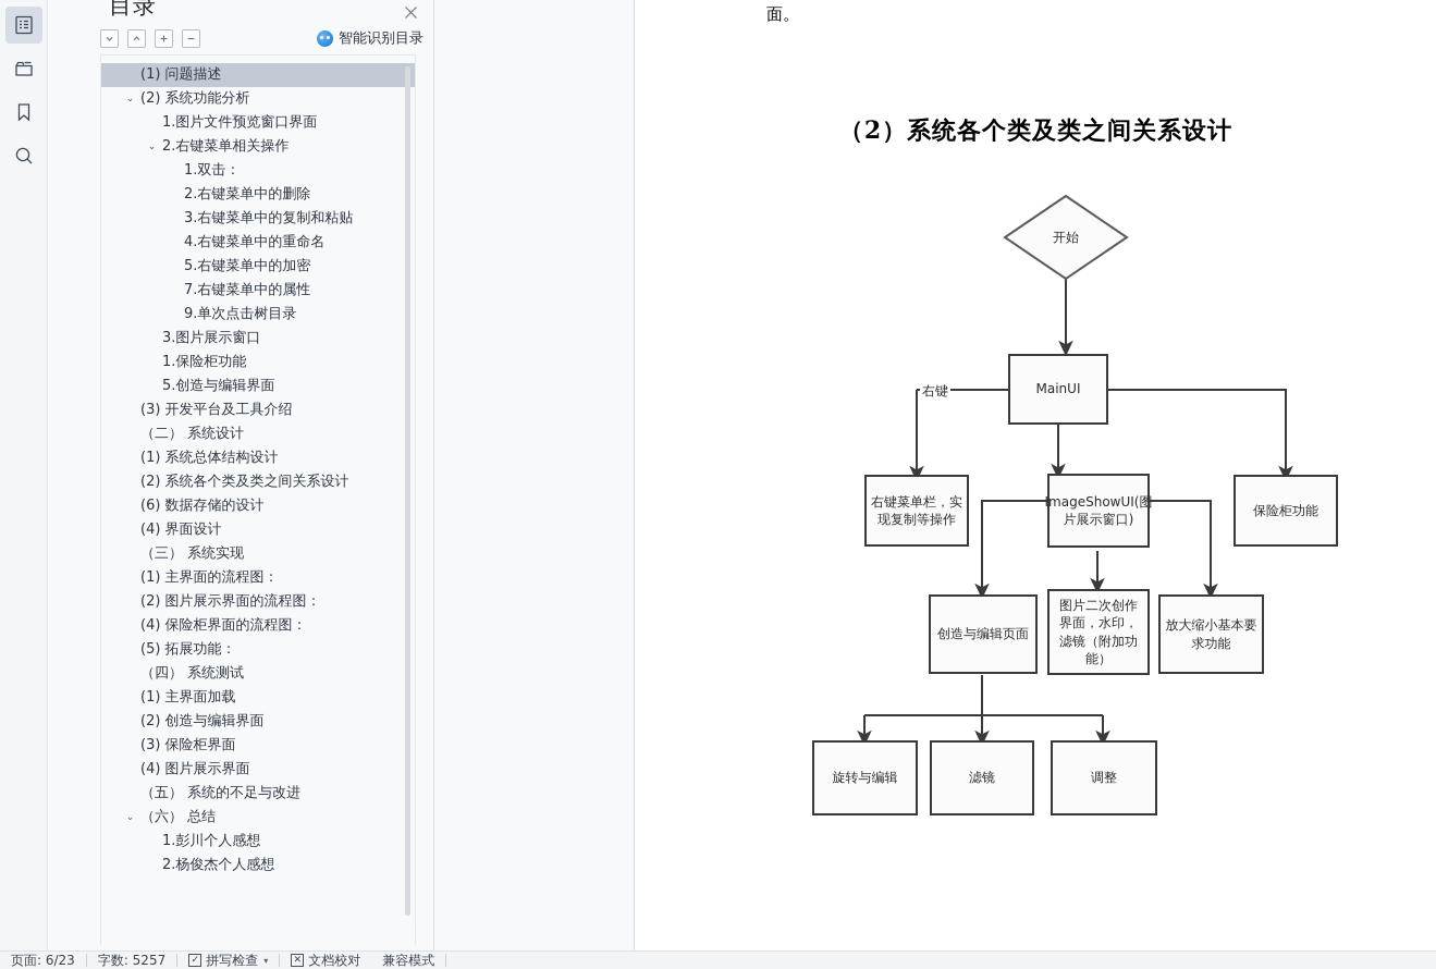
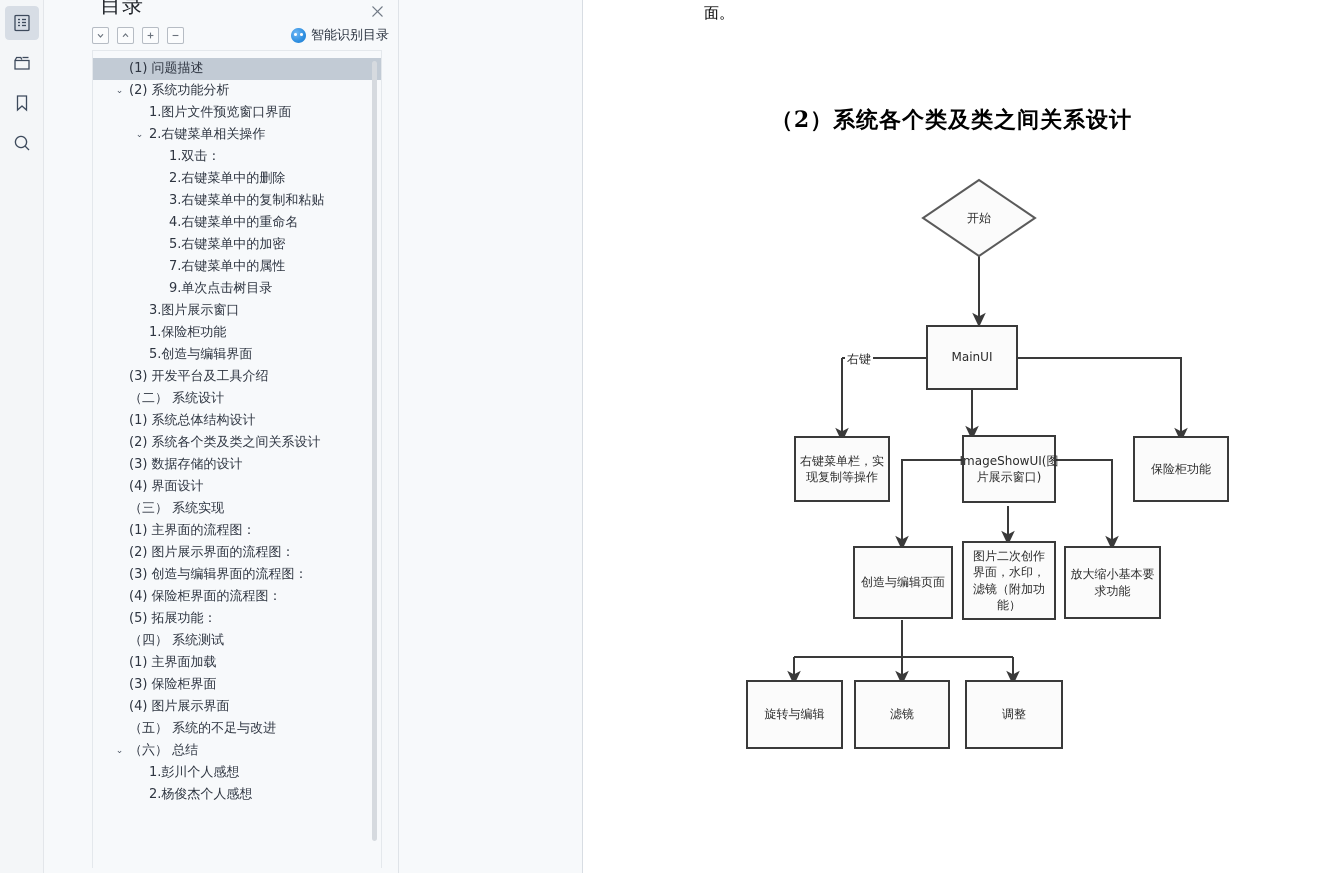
  目录
  智能识别目录
  (1) 问题描述
  ⌄
  (2) 系统功能分析
  1.图片文件预览窗口界面
  ⌄
  2.右键菜单相关操作
  1.双击：
  2.右键菜单中的删除
  3.右键菜单中的复制和粘贴
  4.右键菜单中的重命名
  5.右键菜单中的加密
  7.右键菜单中的属性
  9.单次点击树目录
  3.图片展示窗口
  1.保险柜功能
  5.创造与编辑界面
  (3) 开发平台及工具介绍
  （二） 系统设计
  (1) 系统总体结构设计
  (2) 系统各个类及类之间关系设计
- (6) 数据存储的设计
+ (3) 数据存储的设计
  (4) 界面设计
  （三） 系统实现
  (1) 主界面的流程图：
  (2) 图片展示界面的流程图：
+ (3) 创造与编辑界面的流程图：
  (4) 保险柜界面的流程图：
  (5) 拓展功能：
  （四） 系统测试
  (1) 主界面加载
- (2) 创造与编辑界面
  (3) 保险柜界面
  (4) 图片展示界面
  （五） 系统的不足与改进
  ⌄
  （六） 总结
  1.彭川个人感想
  2.杨俊杰个人感想
  面。
  （2）系统各个类及类之间关系设计
  开始
  MainUI
  右键菜单栏，实现复制等操作
  ImageShowUI(图片展示窗口)
  保险柜功能
  创造与编辑页面
  图片二次创作界面，水印，滤镜（附加功能）
  放大缩小基本要求功能
  旋转与编辑
  滤镜
  调整
  右键
- 页面: 6/23
- 字数: 5257
- ✓
- 拼写检查
- ▾
- ✕
- 文档校对
- 兼容模式
